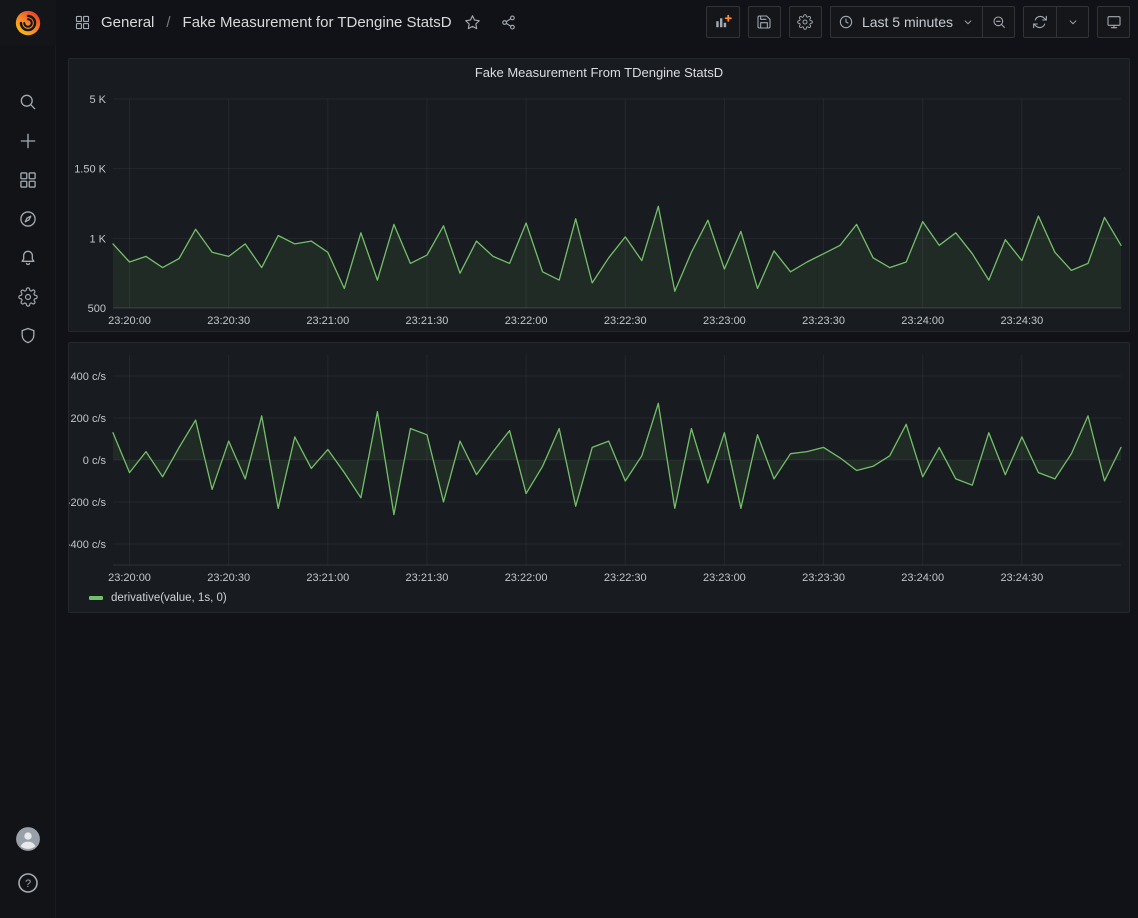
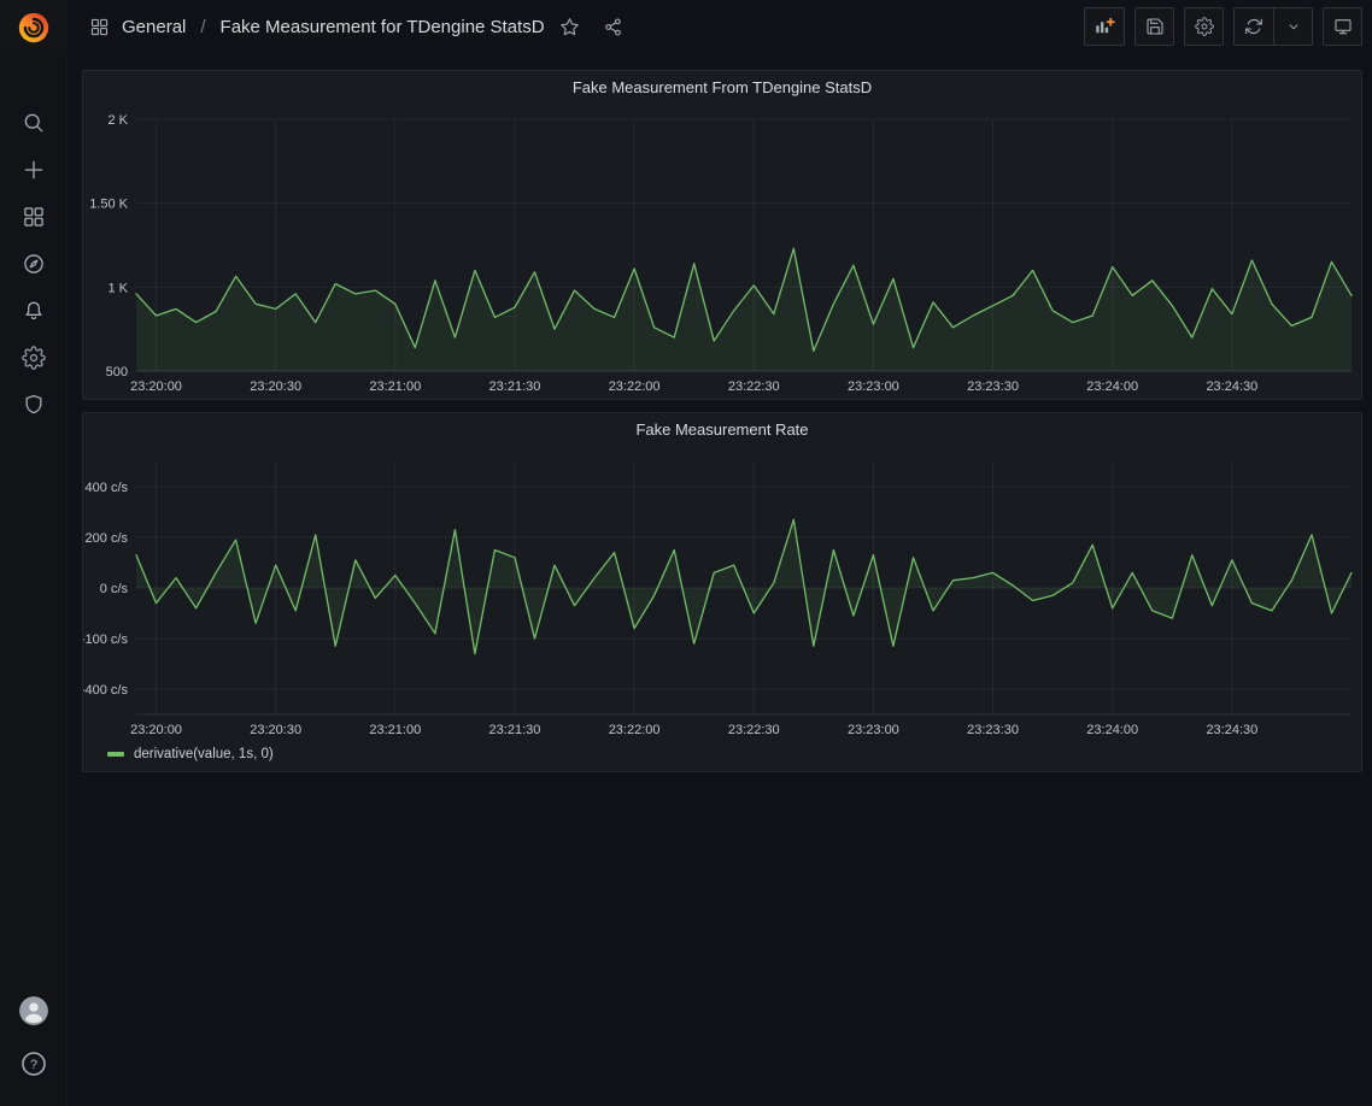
  ?
  General
  /
  Fake Measurement for TDengine StatsD
- Last 5 minutes
  Fake Measurement From TDengine StatsD
  500
  1 K
  1.50 K
- 5 K
+ 2 K
  23:20:00
  23:20:30
  23:21:00
  23:21:30
  23:22:00
  23:22:30
  23:23:00
  23:23:30
  23:24:00
  23:24:30
+ Fake Measurement Rate
  -400 c/s
- -200 c/s
+ -100 c/s
  0 c/s
  200 c/s
  400 c/s
  23:20:00
  23:20:30
  23:21:00
  23:21:30
  23:22:00
  23:22:30
  23:23:00
  23:23:30
  23:24:00
  23:24:30
  derivative(value, 1s, 0)
